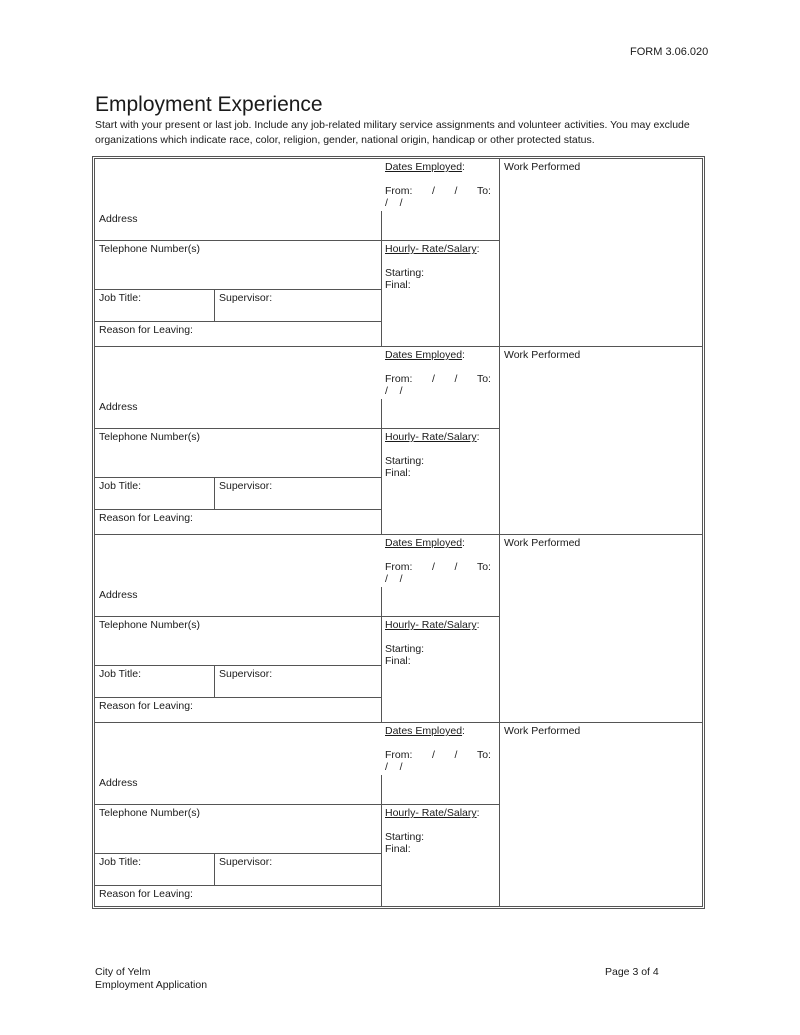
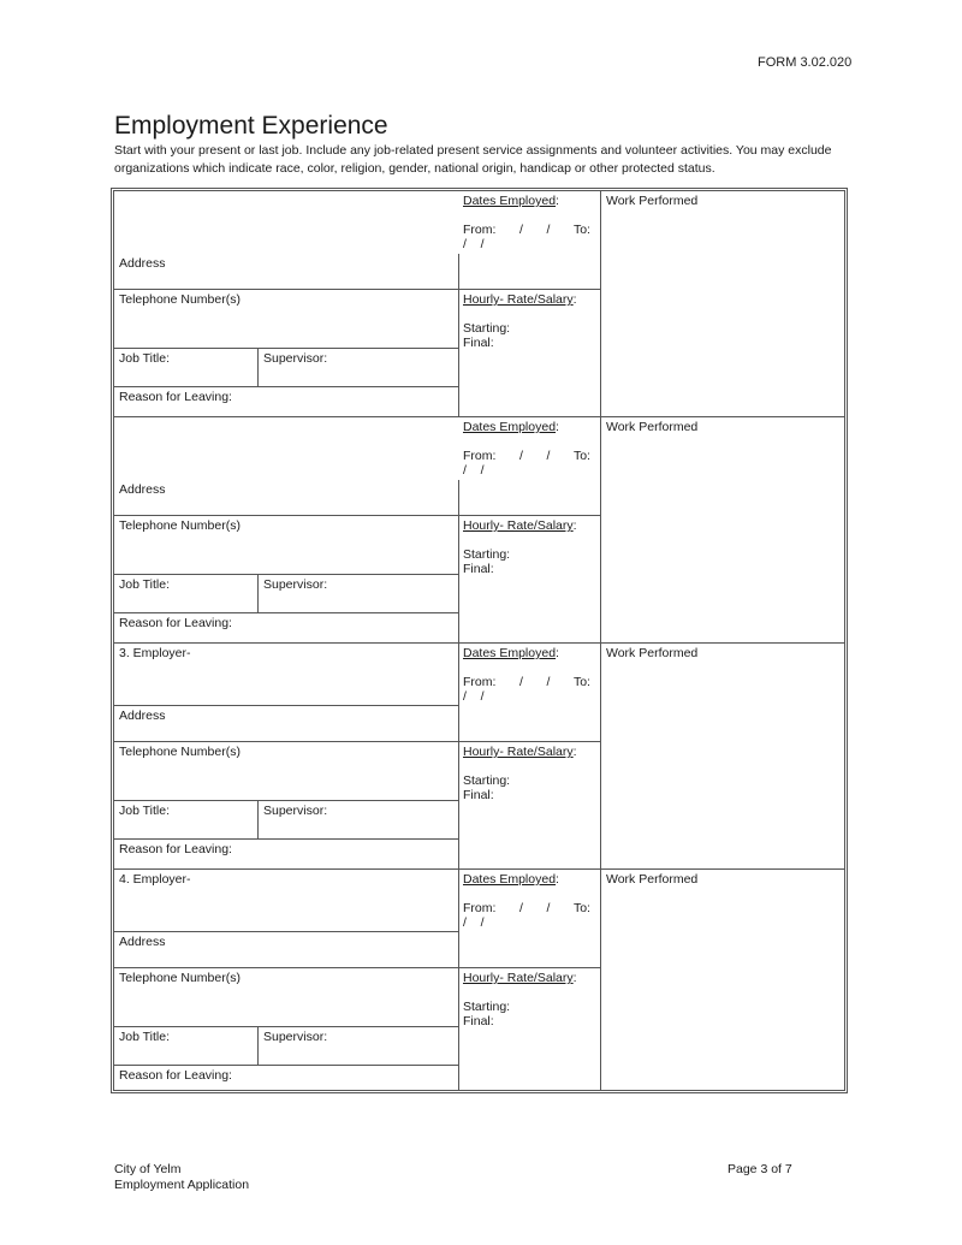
- FORM 3.06.020
+ FORM 3.02.020
  Employment Experience
- Start with your present or last job. Include any job-related military service assignments and volunteer activities. You may exclude organizations which indicate race, color, religion, gender, national origin, handicap or other protected status.
+ Start with your present or last job. Include any job-related present service assignments and volunteer activities. You may exclude organizations which indicate race, color, religion, gender, national origin, handicap or other protected status.
  Address
  Telephone Number(s)
  Job Title:
  Supervisor:
  Reason for Leaving:
  Dates Employed:
  From:
  /
  /
  To:
  / /
  Hourly- Rate/Salary:
  Starting:
  Final:
  Work Performed
  Address
  Telephone Number(s)
  Job Title:
  Supervisor:
  Reason for Leaving:
  Dates Employed:
  From:
  /
  /
  To:
  / /
  Hourly- Rate/Salary:
  Starting:
  Final:
  Work Performed
+ 3. Employer-
  Address
  Telephone Number(s)
  Job Title:
  Supervisor:
  Reason for Leaving:
  Dates Employed:
  From:
  /
  /
  To:
  / /
  Hourly- Rate/Salary:
  Starting:
  Final:
  Work Performed
+ 4. Employer-
  Address
  Telephone Number(s)
  Job Title:
  Supervisor:
  Reason for Leaving:
  Dates Employed:
  From:
  /
  /
  To:
  / /
  Hourly- Rate/Salary:
  Starting:
  Final:
  Work Performed
  City of Yelm
  Employment Application
- Page 3 of 4
+ Page 3 of 7
